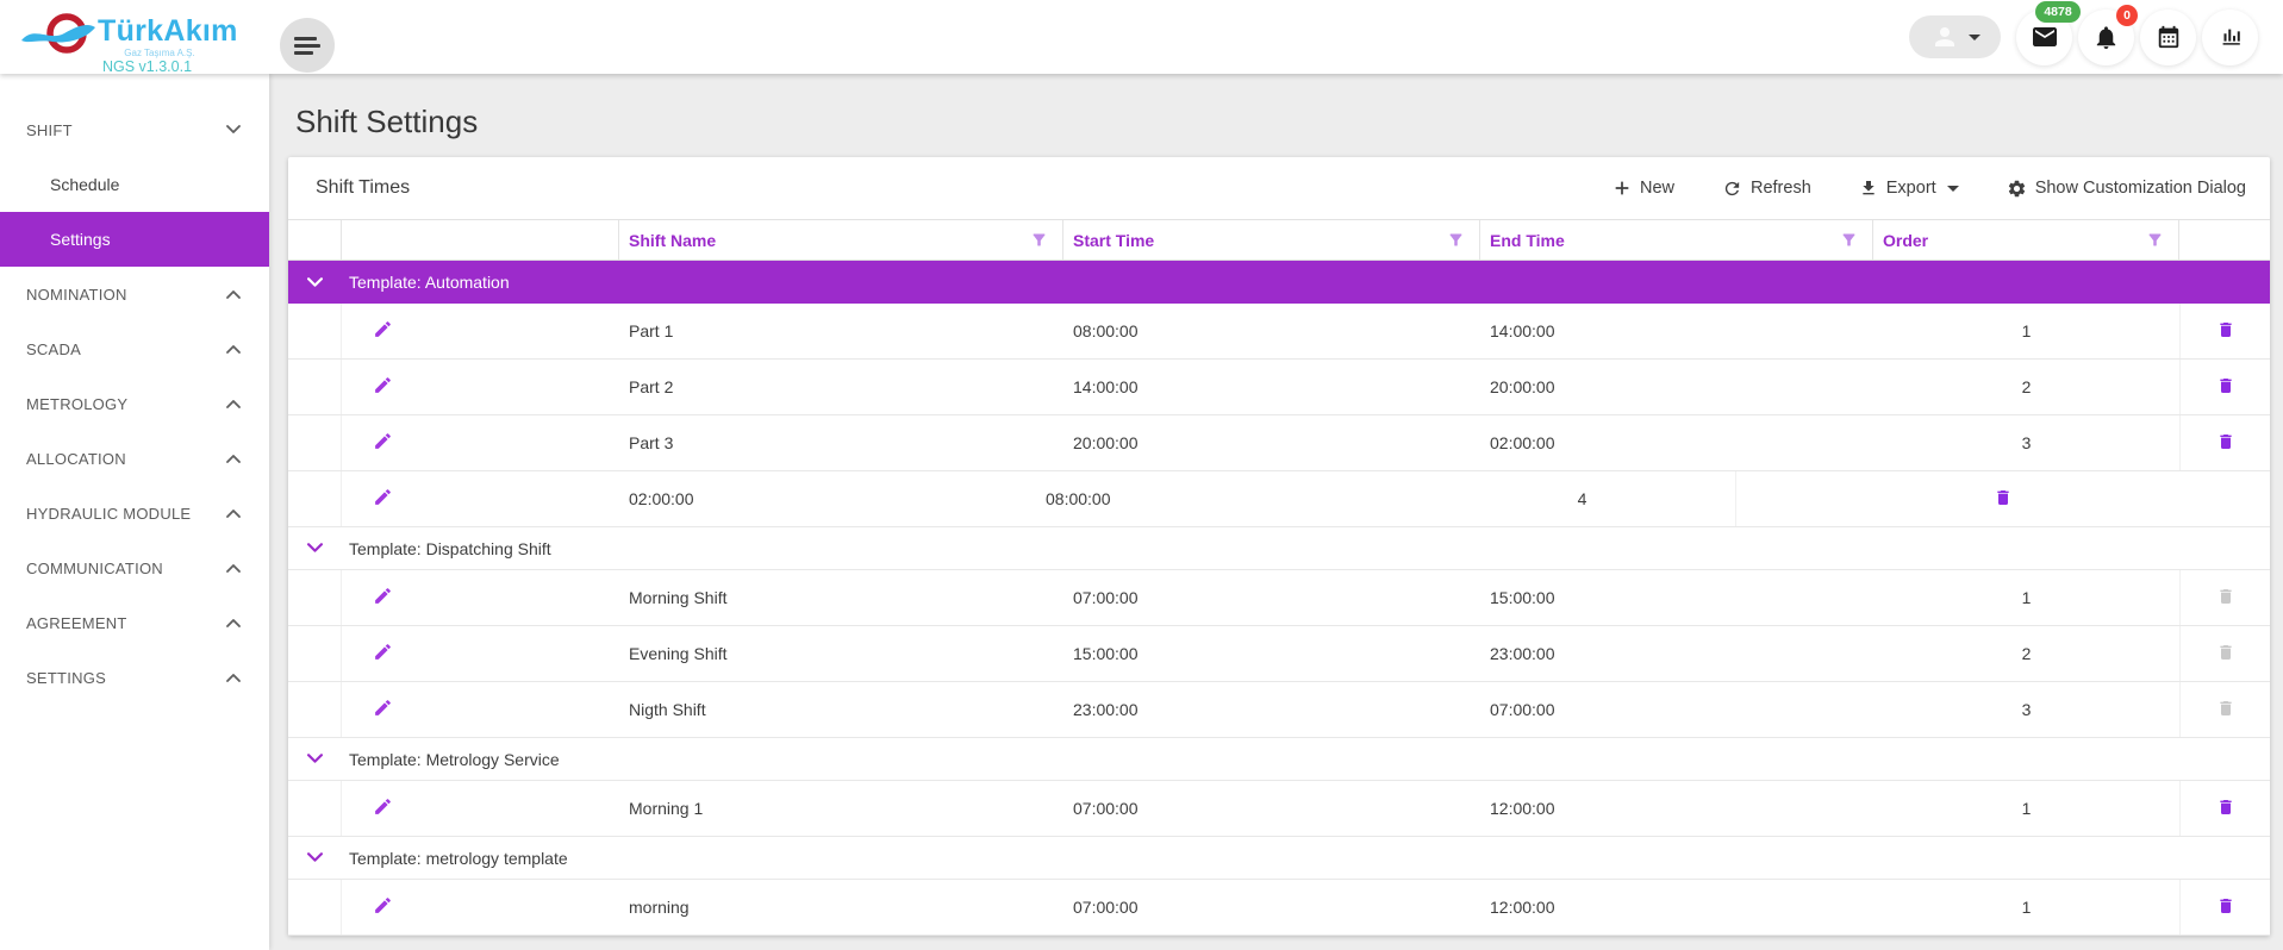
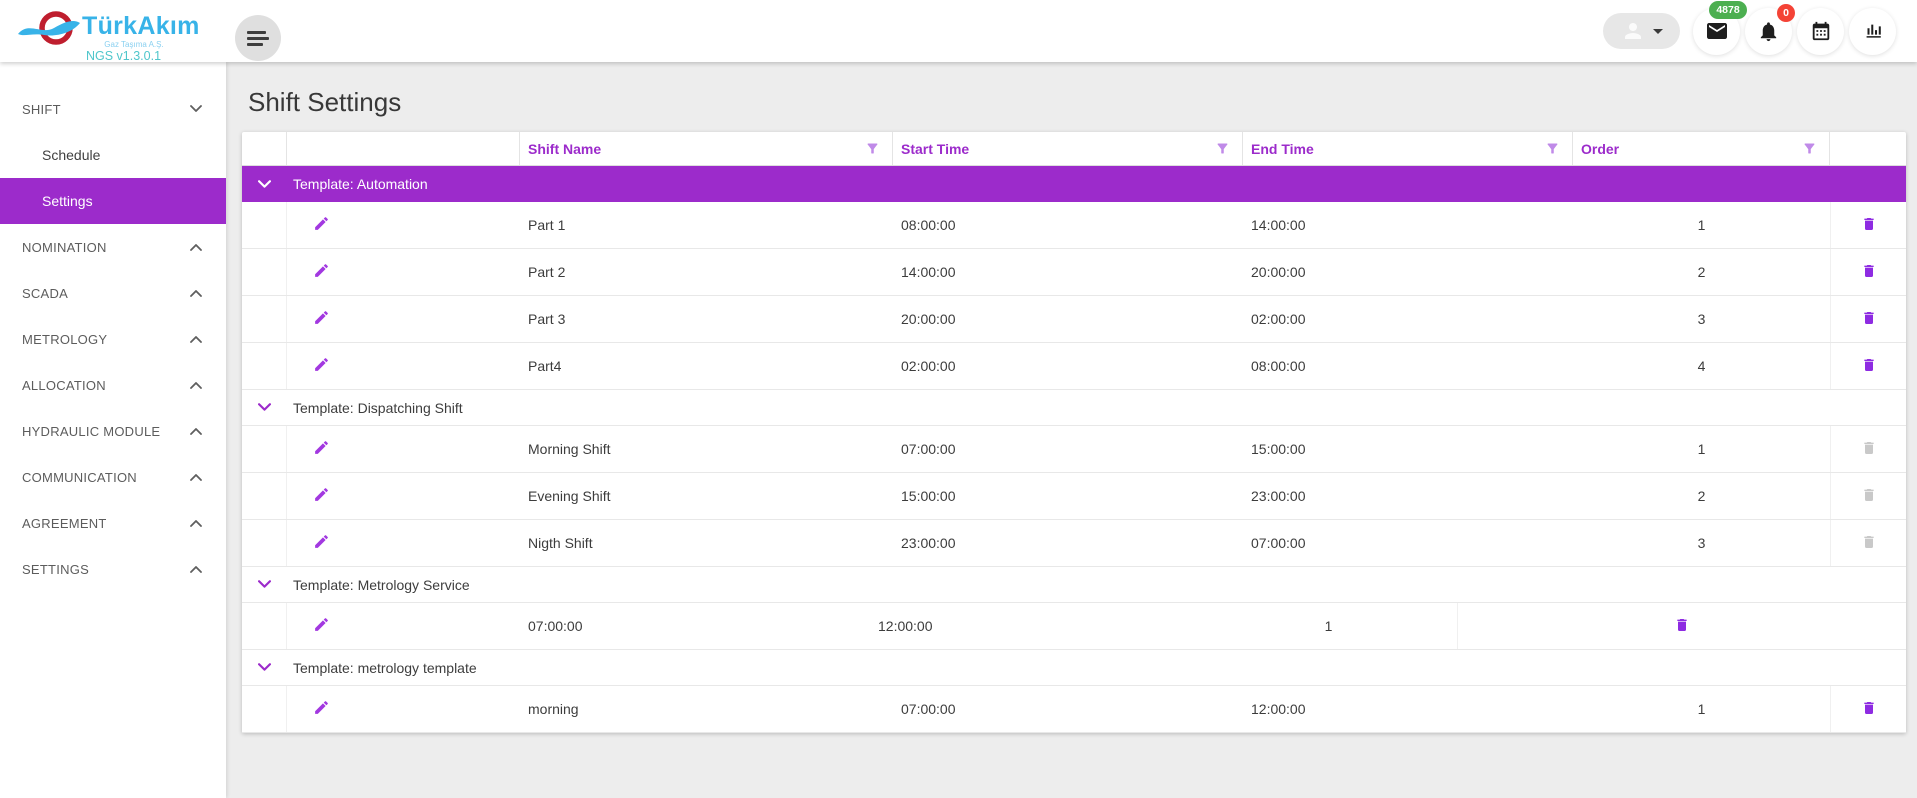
  TürkAkım
  Gaz Taşıma A.Ş.
  NGS v1.3.0.1
  4878
  0
  SHIFT
  Schedule
  Settings
  NOMINATION
  SCADA
  METROLOGY
  ALLOCATION
  HYDRAULIC MODULE
  COMMUNICATION
  AGREEMENT
  SETTINGS
  Shift Settings
- Shift Times
- New
- Refresh
- Export
- Show Customization Dialog
  Shift Name
  Start Time
  End Time
  Order
  Template: Automation
  Part 1
  08:00:00
  14:00:00
  1
  Part 2
  14:00:00
  20:00:00
  2
  Part 3
  20:00:00
  02:00:00
  3
+ Part4
  02:00:00
  08:00:00
  4
  Template: Dispatching Shift
  Morning Shift
  07:00:00
  15:00:00
  1
  Evening Shift
  15:00:00
  23:00:00
  2
  Nigth Shift
  23:00:00
  07:00:00
  3
  Template: Metrology Service
- Morning 1
  07:00:00
  12:00:00
  1
  Template: metrology template
  morning
  07:00:00
  12:00:00
  1
